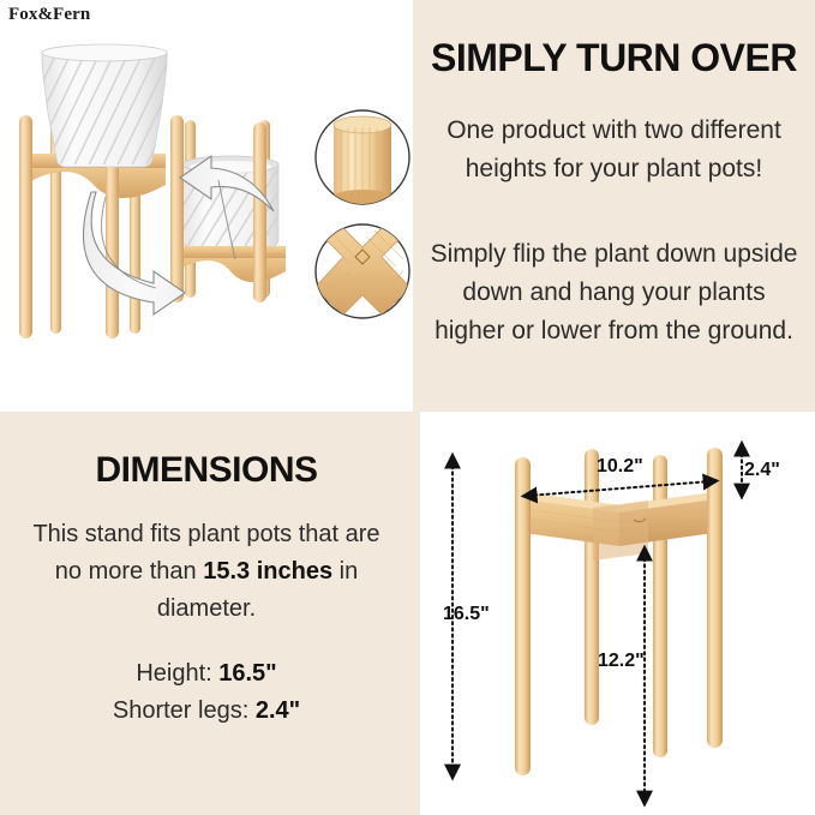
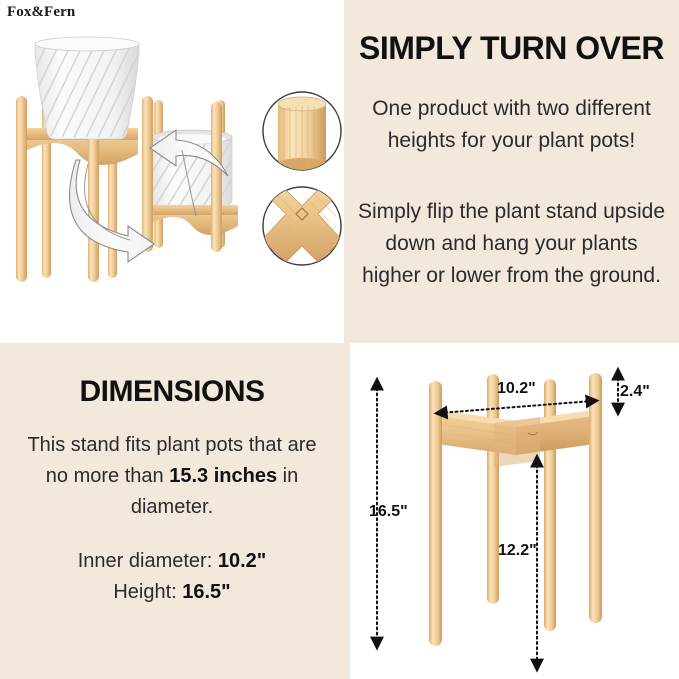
  Fox&Fern
  SIMPLY TURN OVER
  One product with two different heights for your plant pots!
- Simply flip the plant down upside down and hang your plants higher or lower from the ground.
+ Simply flip the plant stand upside down and hang your plants higher or lower from the ground.
  DIMENSIONS
  This stand fits plant pots that are no more than 15.3 inches in diameter.
+ Inner diameter: 10.2"
  Height: 16.5"
- Shorter legs: 2.4"
  10.2"
  2.4"
  16.5"
  12.2"
